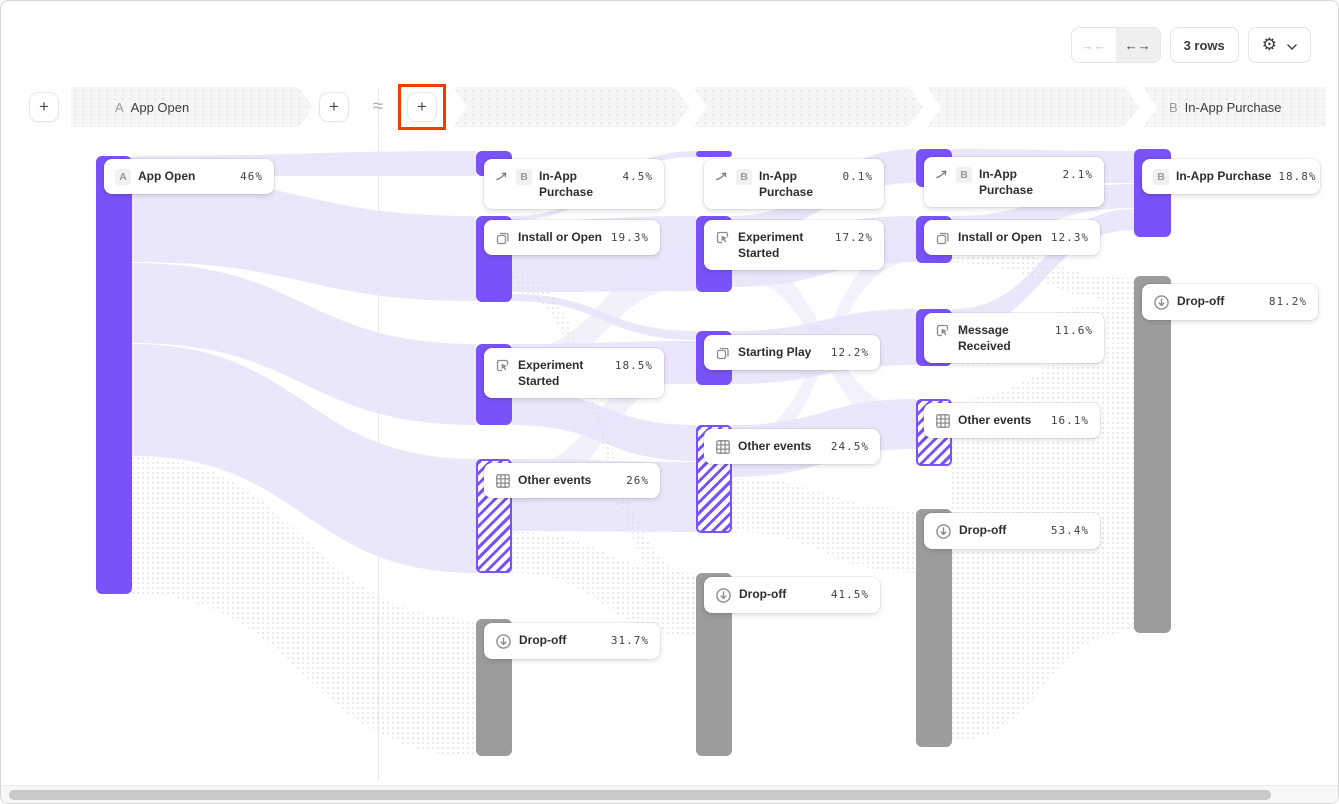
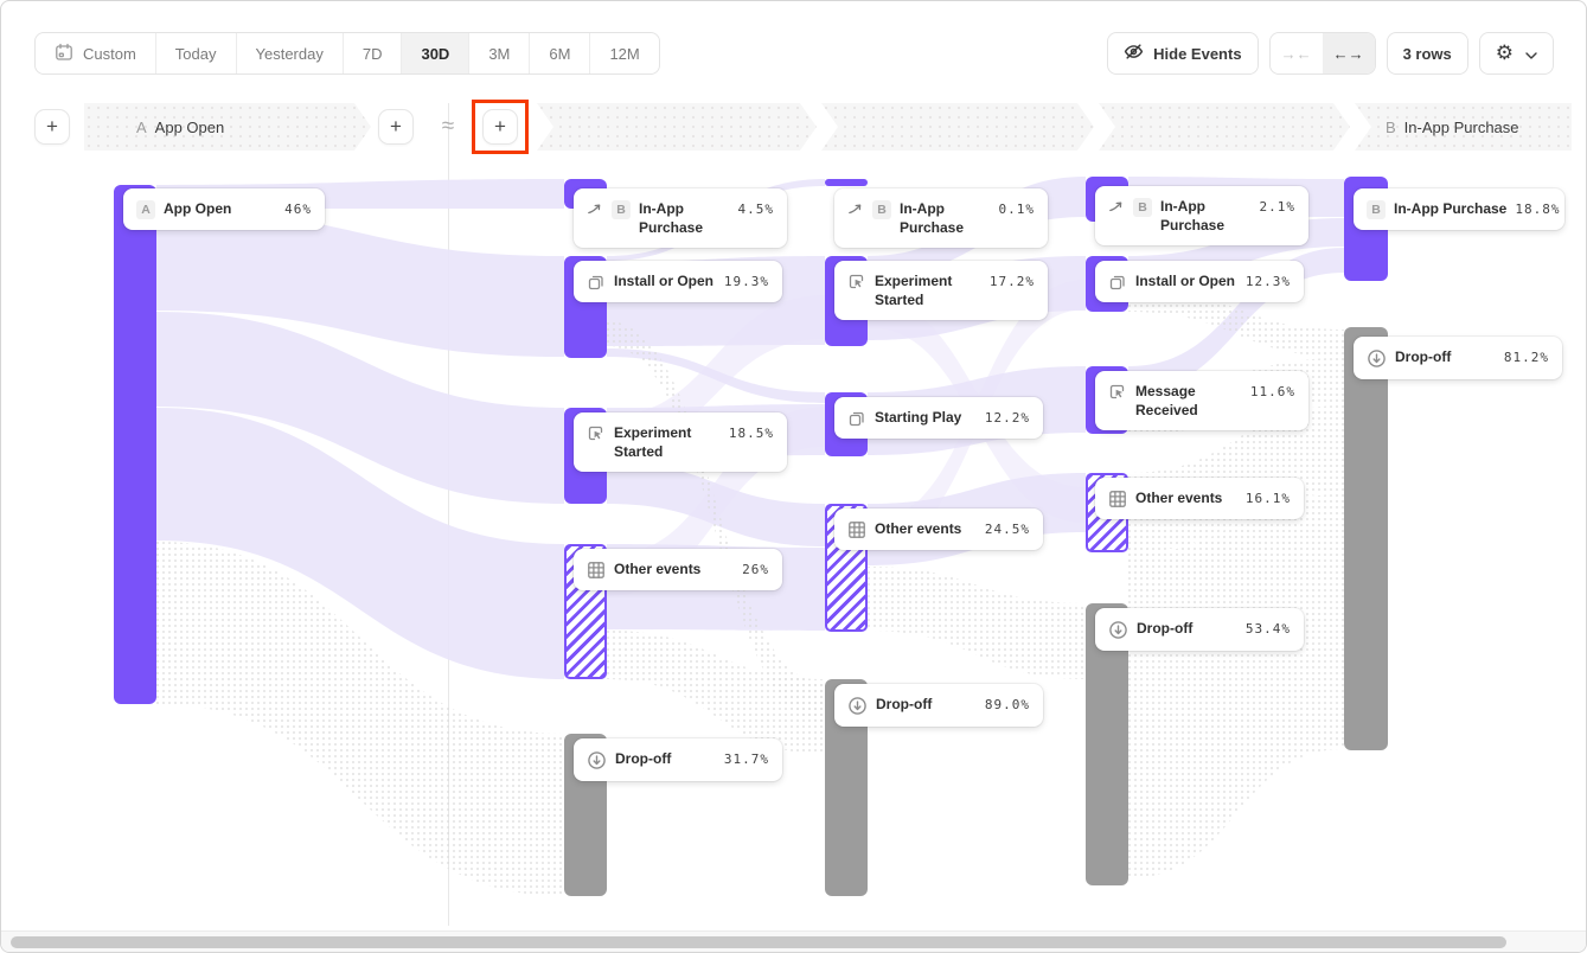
+ Custom
+ Today
+ Yesterday
+ 7D
+ 30D
+ 3M
+ 6M
+ 12M
+ Hide Events
  →←
  ←→
  3 rows
  ⚙
  +
  A
  App Open
  +
  ≈
  +
  B
  In-App Purchase
  A
  App Open
  46%
  B
  In-App Purchase
  4.5%
  Install or Open
  19.3%
  Experiment Started
  18.5%
  Other events
  26%
  Drop-off
  31.7%
  B
  In-App Purchase
  0.1%
  Experiment Started
  17.2%
  Starting Play
  12.2%
  Other events
  24.5%
  Drop-off
- 41.5%
+ 89.0%
  B
  In-App Purchase
  2.1%
  Install or Open
  12.3%
  Message Received
  11.6%
  Other events
  16.1%
  Drop-off
  53.4%
  B
  In-App Purchase
  18.8%
  Drop-off
  81.2%
